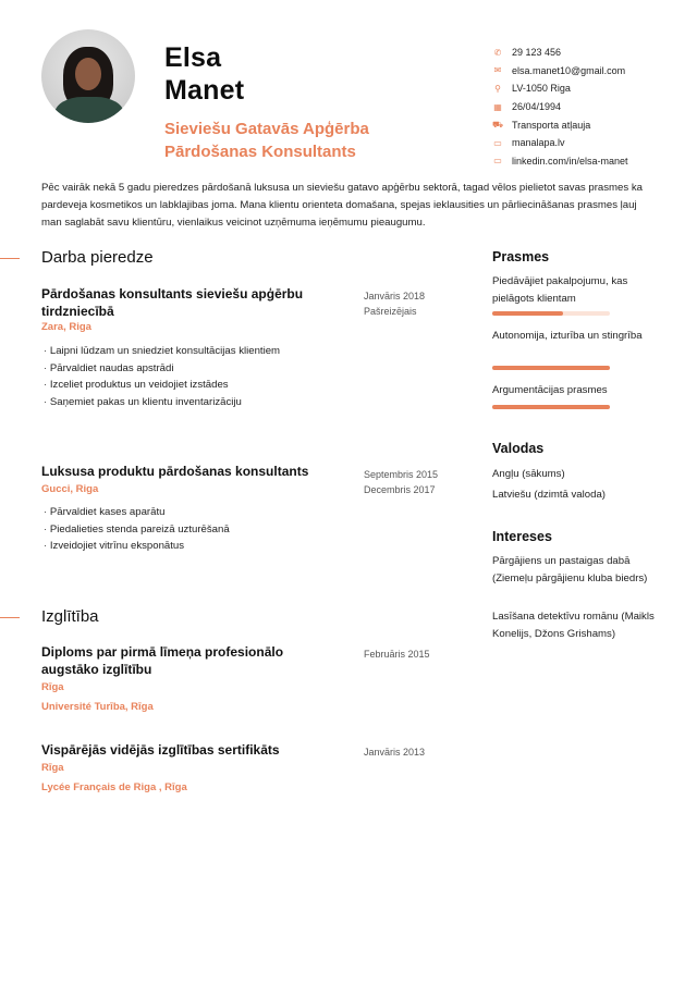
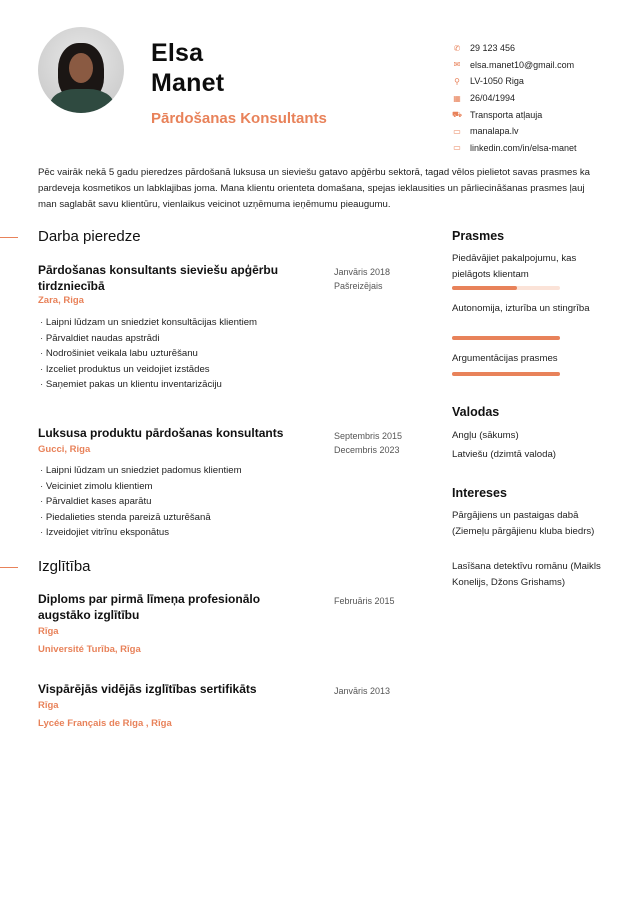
  Elsa
  Manet
- Sieviešu Gatavās Apģērba
  Pārdošanas Konsultants
  ✆
  29 123 456
  ✉
  elsa.manet10@gmail.com
  ⚲
  LV-1050 Riga
  ▦
  26/04/1994
  ⛟
  Transporta atļauja
  ▭
  manalapa.lv
  ▭
  linkedin.com/in/elsa-manet
  Pēc vairāk nekā 5 gadu pieredzes pārdošanā luksusa un sieviešu gatavo apģērbu sektorā, tagad vēlos pielietot savas prasmes ka pardeveja kosmetikos un labklajibas joma. Mana klientu orienteta domašana, spejas ieklausities un pārliecināšanas prasmes ļauj man saglabāt savu klientūru, vienlaikus veicinot uzņēmuma ieņēmumu pieaugumu.
  Darba pieredze
  Pārdošanas konsultants sieviešu apģērbu tirdzniecībā
  Zara, Riga
  Janvāris 2018
  Pašreizējais
  Laipni lūdzam un sniedziet konsultācijas klientiem
  Pārvaldiet naudas apstrādi
+ Nodrošiniet veikala labu uzturēšanu
  Izceliet produktus un veidojiet izstādes
  Saņemiet pakas un klientu inventarizāciju
  Luksusa produktu pārdošanas konsultants
  Gucci, Riga
  Septembris 2015
- Decembris 2017
+ Decembris 2023
+ Laipni lūdzam un sniedziet padomus klientiem
+ Veiciniet zimolu klientiem
  Pārvaldiet kases aparātu
  Piedalieties stenda pareizā uzturēšanā
  Izveidojiet vitrīnu eksponātus
  Izglītība
  Diploms par pirmā līmeņa profesionālo augstāko izglītību
  Rīga
  Université Turība, Rīga
  Februāris 2015
  Vispārējās vidējās izglītības sertifikāts
  Rīga
  Lycée Français de Riga , Rīga
  Janvāris 2013
  Prasmes
  Piedāvājiet pakalpojumu, kas pielāgots klientam
  Autonomija, izturība un stingrība
  Argumentācijas prasmes
  Valodas
  Angļu (sākums)
  Latviešu (dzimtā valoda)
  Intereses
  Pārgājiens un pastaigas dabā (Ziemeļu pārgājienu kluba biedrs)
  Lasīšana detektīvu romānu (Maikls Konelijs, Džons Grishams)
